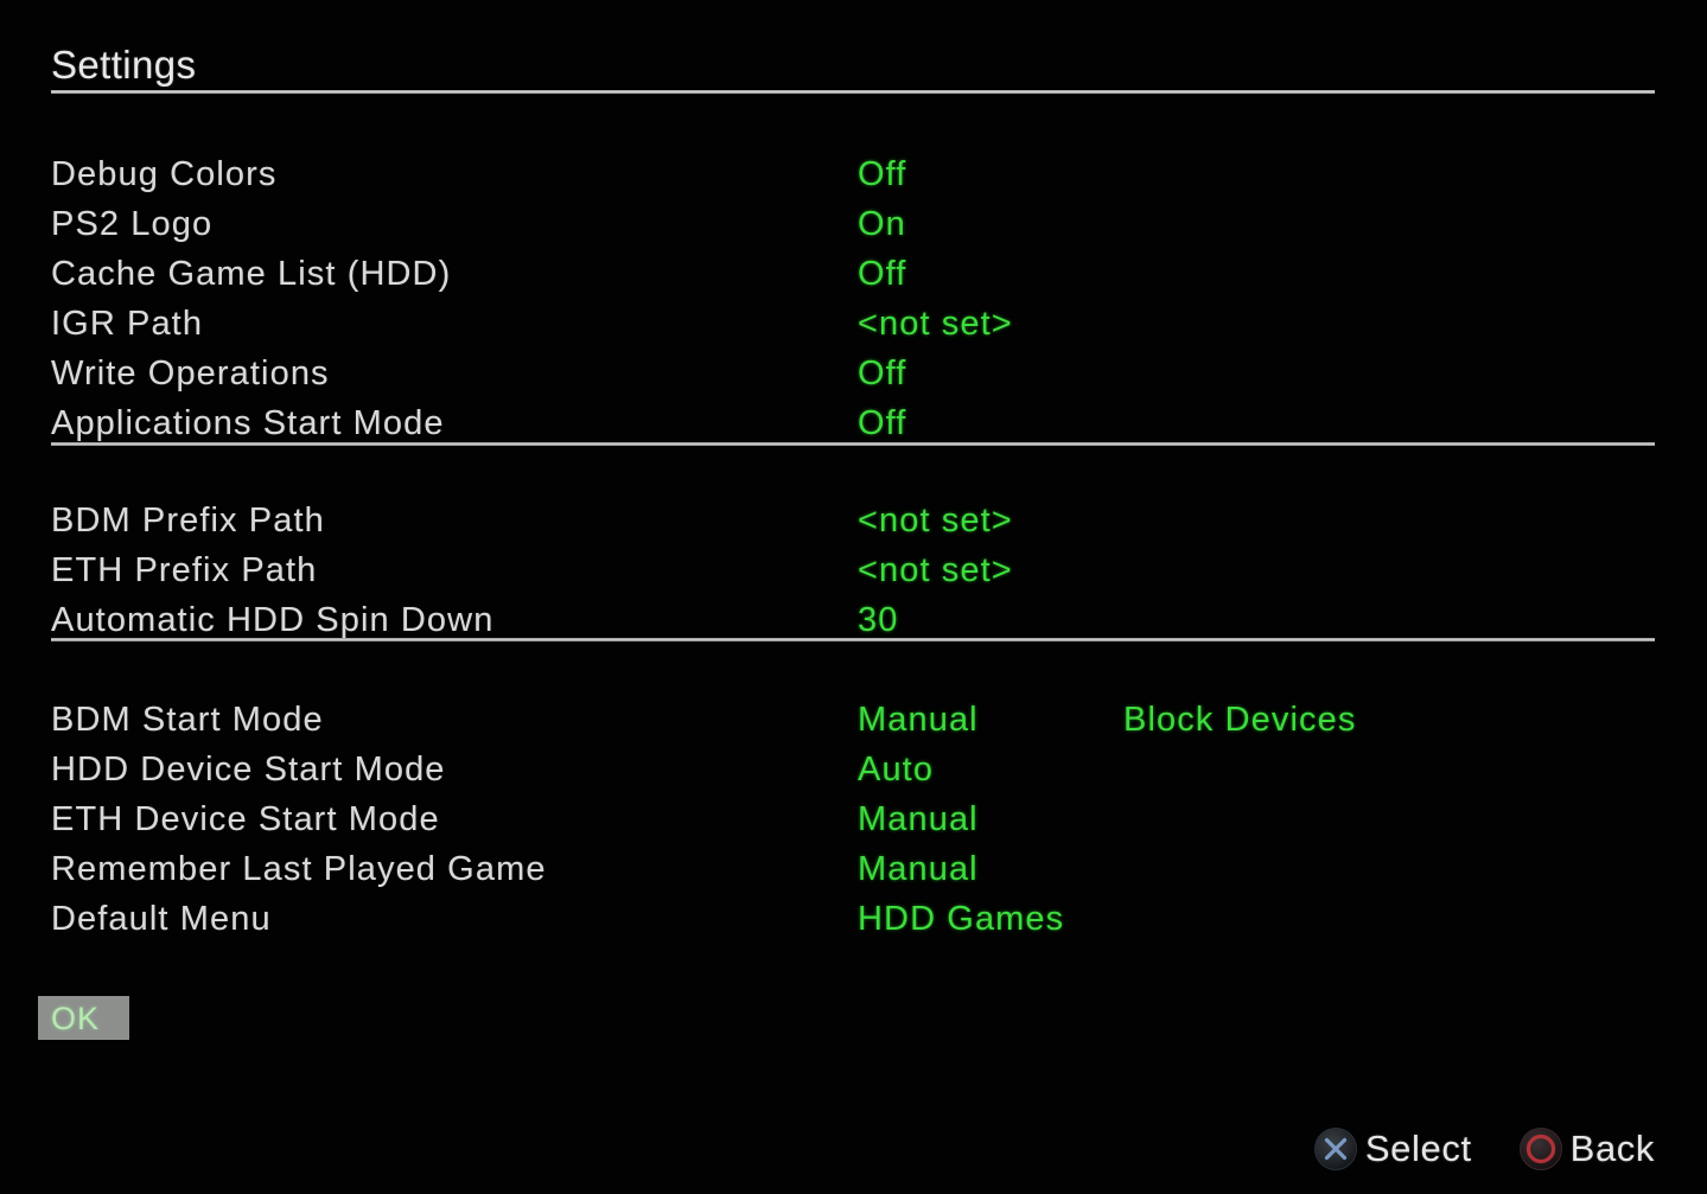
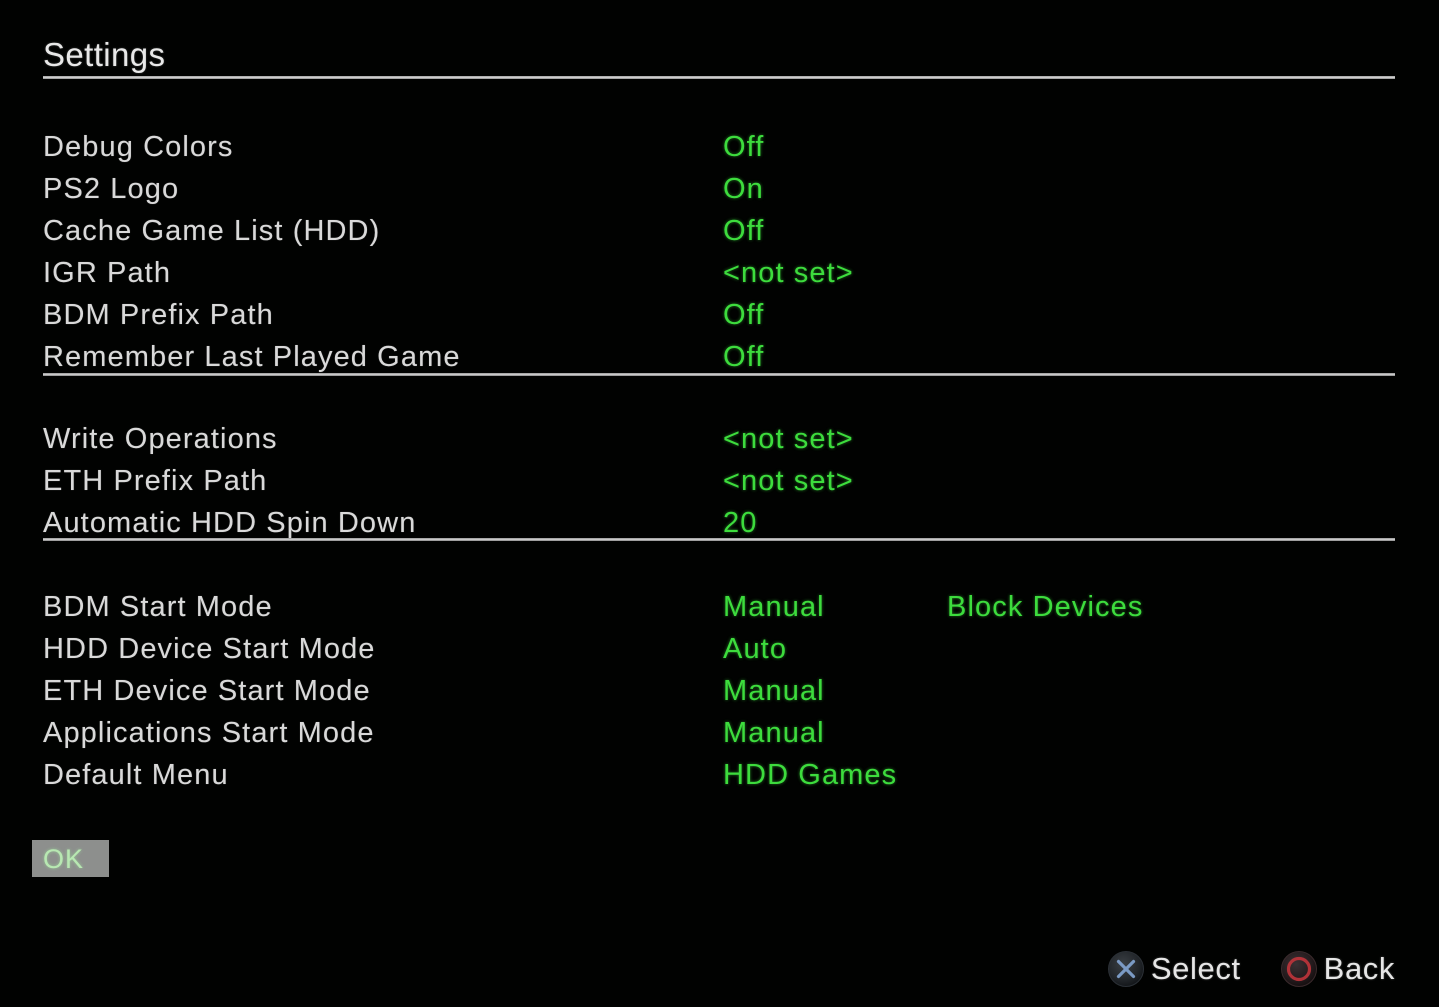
  Settings
  Debug Colors
  Off
  PS2 Logo
  On
  Cache Game List (HDD)
  Off
  IGR Path
  <not set>
- Write Operations
+ BDM Prefix Path
  Off
- Applications Start Mode
+ Remember Last Played Game
  Off
- BDM Prefix Path
+ Write Operations
  <not set>
  ETH Prefix Path
  <not set>
  Automatic HDD Spin Down
- 30
+ 20
  BDM Start Mode
  Manual
  Block Devices
  HDD Device Start Mode
  Auto
  ETH Device Start Mode
  Manual
- Remember Last Played Game
+ Applications Start Mode
  Manual
  Default Menu
  HDD Games
  OK
  Select
  Back
